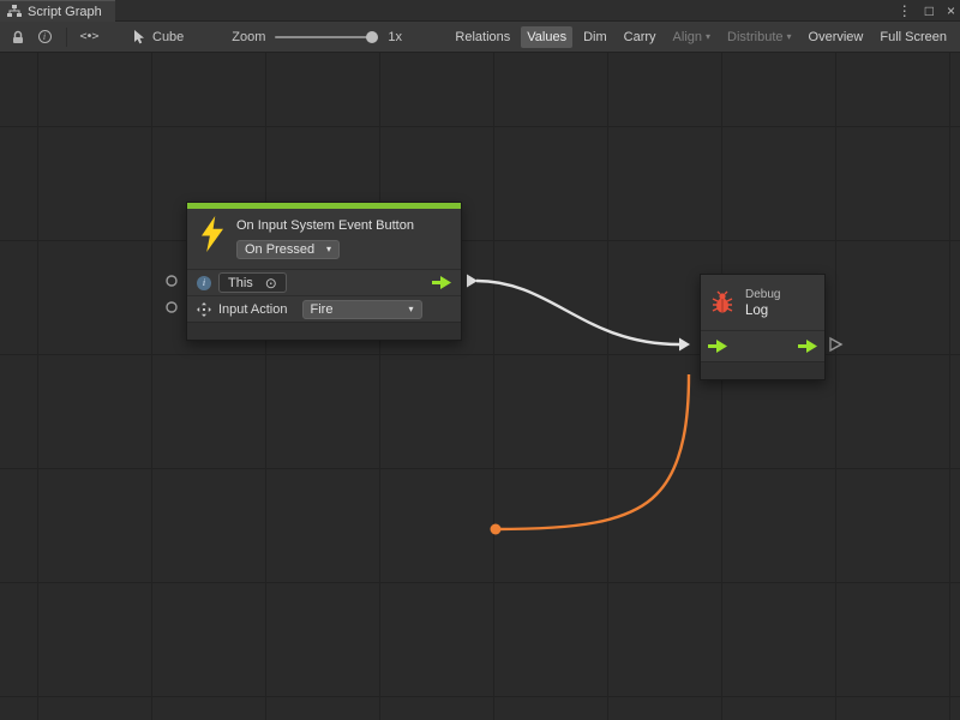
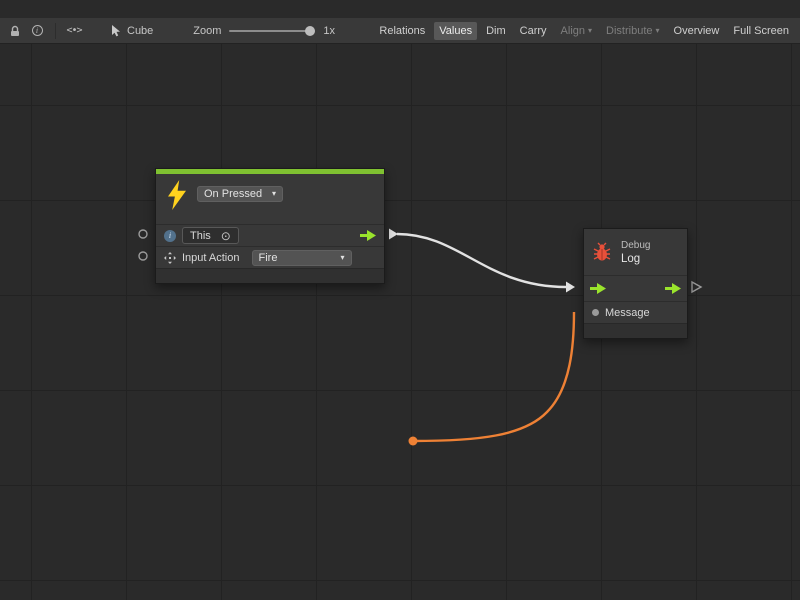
- Script Graph
- ⋮
- □
- ×
  i
  <•>
  Cube
  Zoom
  1x
  Relations
  Values
  Dim
  Carry
  Align
  ▾
  Distribute
  ▾
  Overview
  Full Screen
- On Input System Event Button
  On Pressed
  ▾
  i
  This
  ⊙
  Input Action
  Fire
  ▾
  Debug
  Log
+ Message
